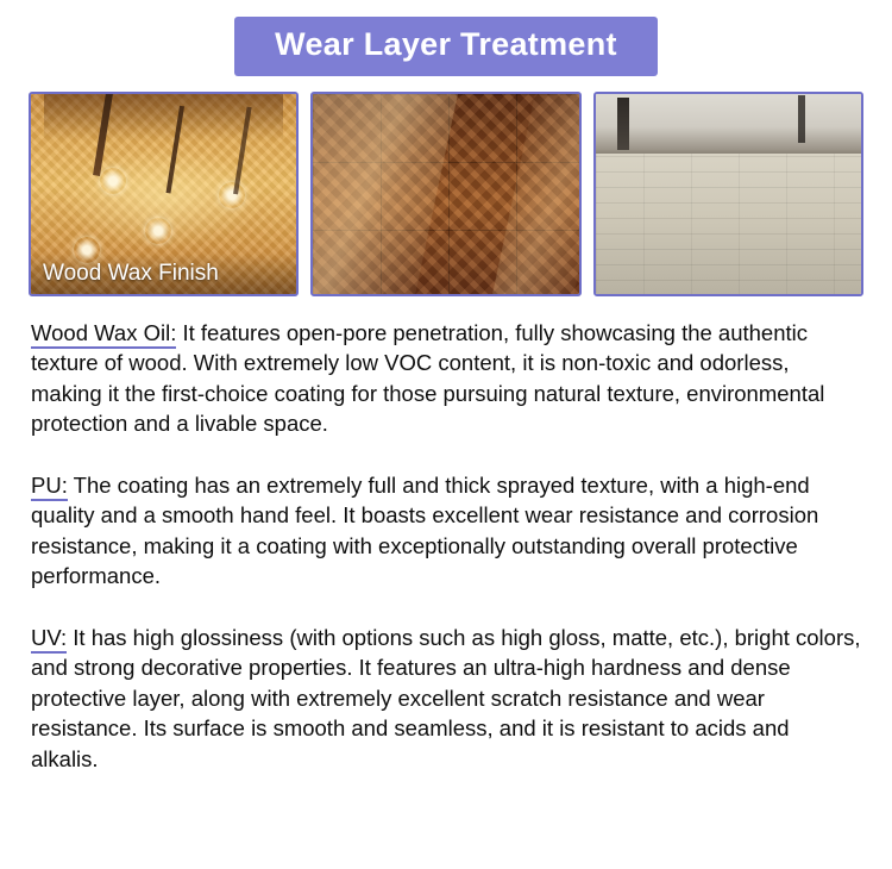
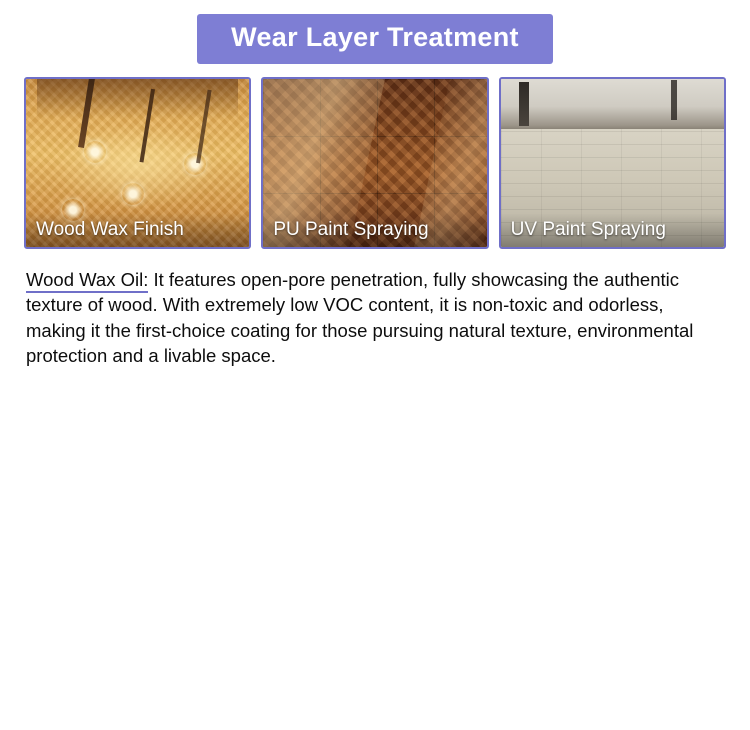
  Wear Layer Treatment
  Wood Wax Finish
+ PU Paint Spraying
+ UV Paint Spraying
  Wood Wax Oil: It features open-pore penetration, fully showcasing the authentic texture of wood. With extremely low VOC content, it is non-toxic and odorless, making it the first-choice coating for those pursuing natural texture, environmental protection and a livable space.
- PU: The coating has an extremely full and thick sprayed texture, with a high-end quality and a smooth hand feel. It boasts excellent wear resistance and corrosion resistance, making it a coating with exceptionally outstanding overall protective performance.
- UV: It has high glossiness (with options such as high gloss, matte, etc.), bright colors, and strong decorative properties. It features an ultra-high hardness and dense protective layer, along with extremely excellent scratch resistance and wear resistance. Its surface is smooth and seamless, and it is resistant to acids and alkalis.
